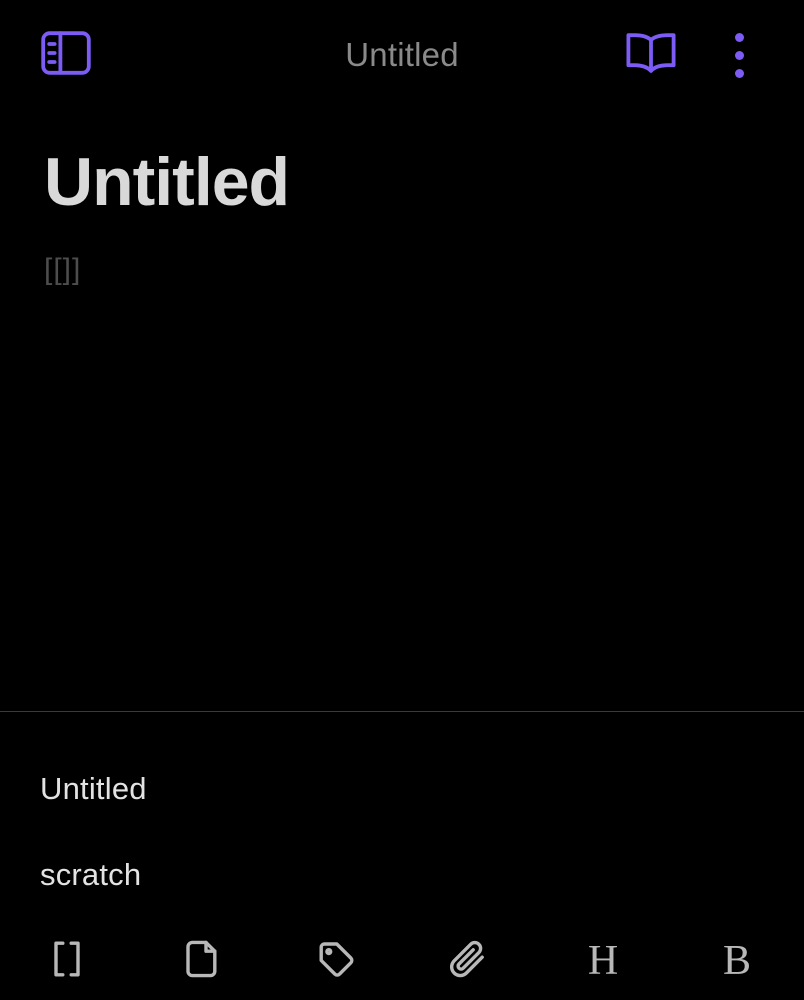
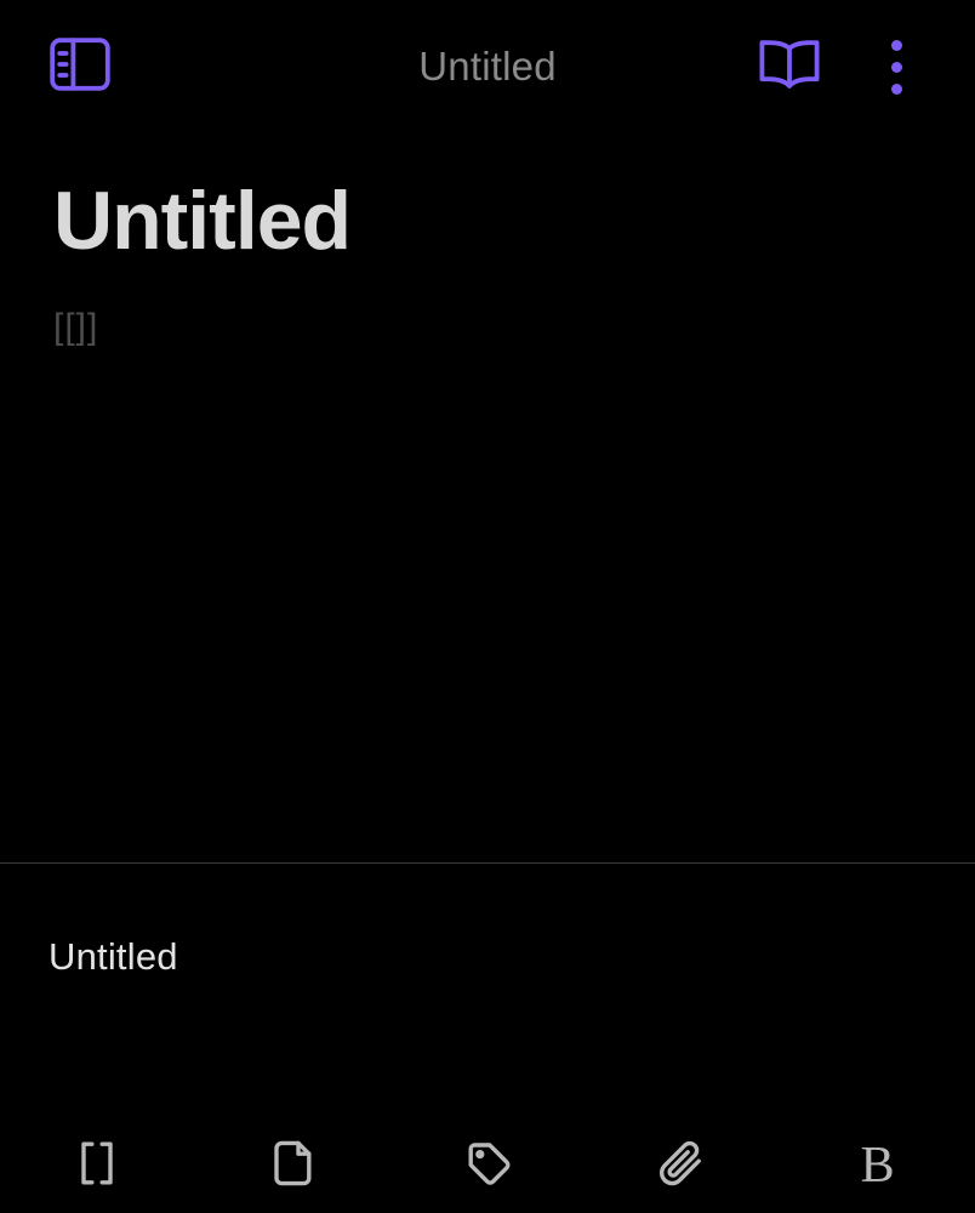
  Untitled
  Untitled
  [[]]
  Untitled
- scratch
- H
  B
